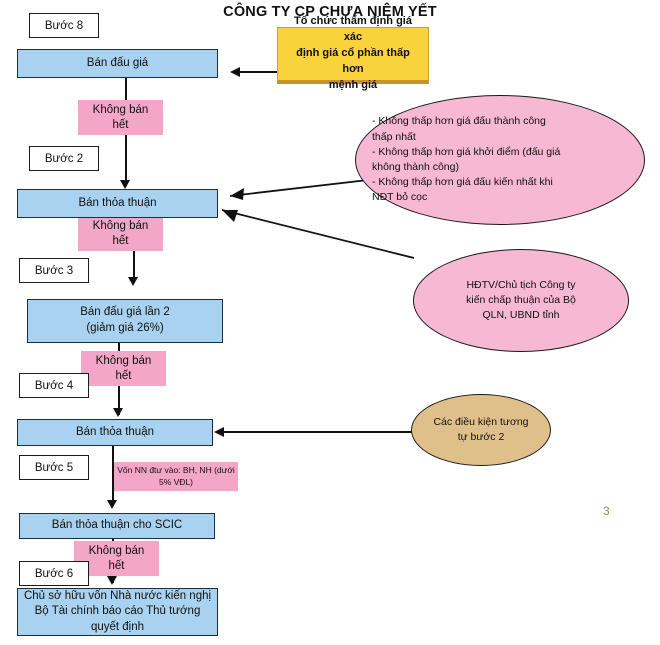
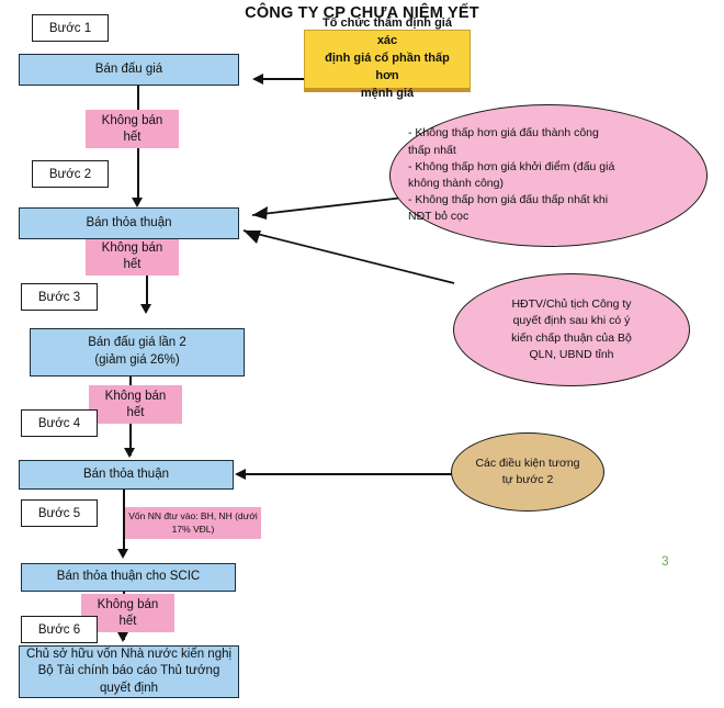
  CÔNG TY CP CHƯA NIÊM YẾT
  3
- Bước 8
+ Bước 1
  Bán đấu giá
  Tổ chức thẩm định giá xác
  định giá cổ phần thấp hơn
  mệnh giá
  Không bán
  hết
  Bước 2
  Bán thỏa thuận
  - Không thấp hơn giá đấu thành công
  thấp nhất
  - Không thấp hơn giá khởi điểm (đấu giá
  không thành công)
- - Không thấp hơn giá đấu kiến nhất khi
+ - Không thấp hơn giá đấu thấp nhất khi
  NĐT bỏ cọc
  HĐTV/Chủ tịch Công ty
+ quyết định sau khi có ý
  kiến chấp thuận của Bộ
  QLN, UBND tỉnh
  Không bán
  hết
  Bước 3
  Bán đấu giá lần 2
  (giảm giá 26%)
  Không bán
  hết
  Bước 4
  Bán thỏa thuận
  Các điều kiện tương
  tự bước 2
  Vốn NN đtư vào: BH, NH (dưới
- 5% VĐL)
+ 17% VĐL)
  Bước 5
  Bán thỏa thuận cho SCIC
  Không bán
  hết
  Bước 6
  Chủ sở hữu vốn Nhà nước kiến nghị
  Bộ Tài chính báo cáo Thủ tướng
  quyết định
